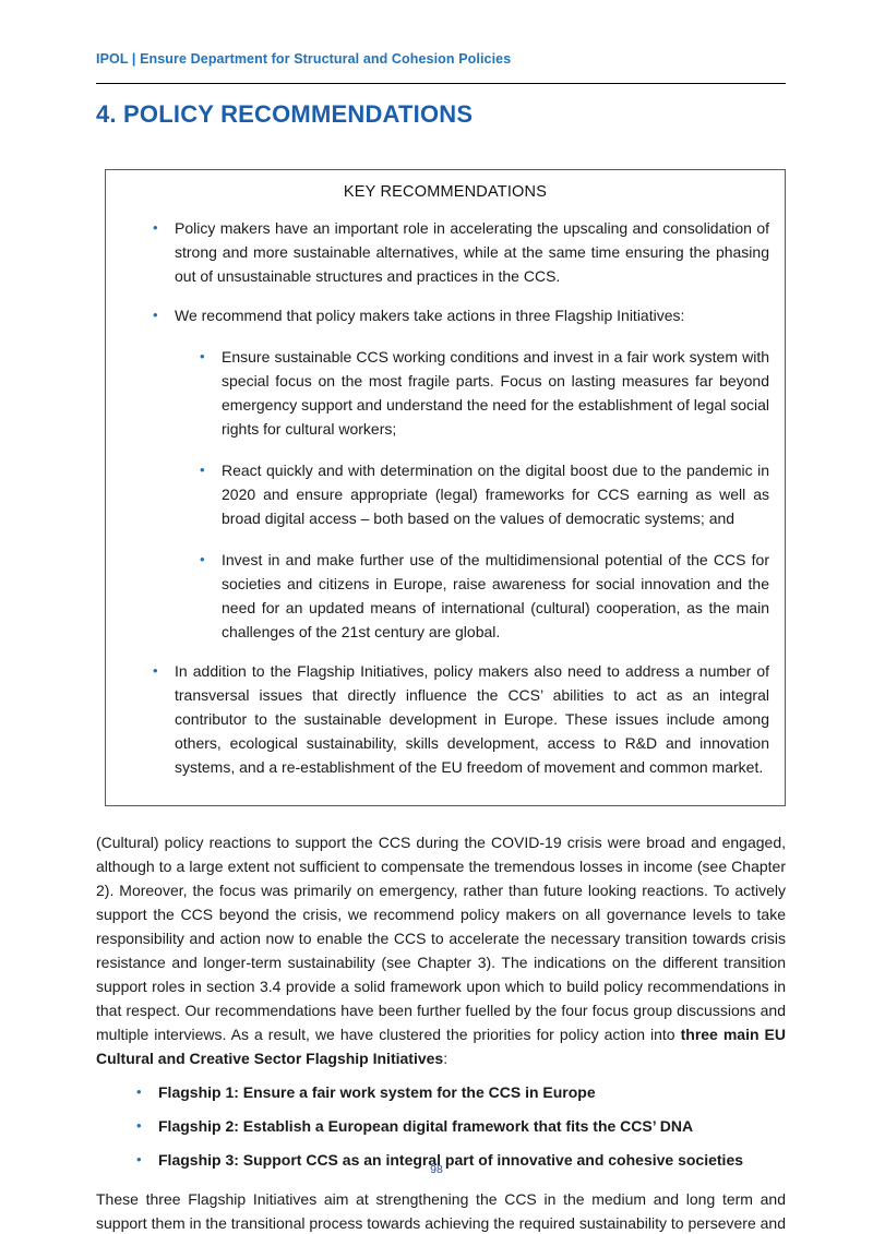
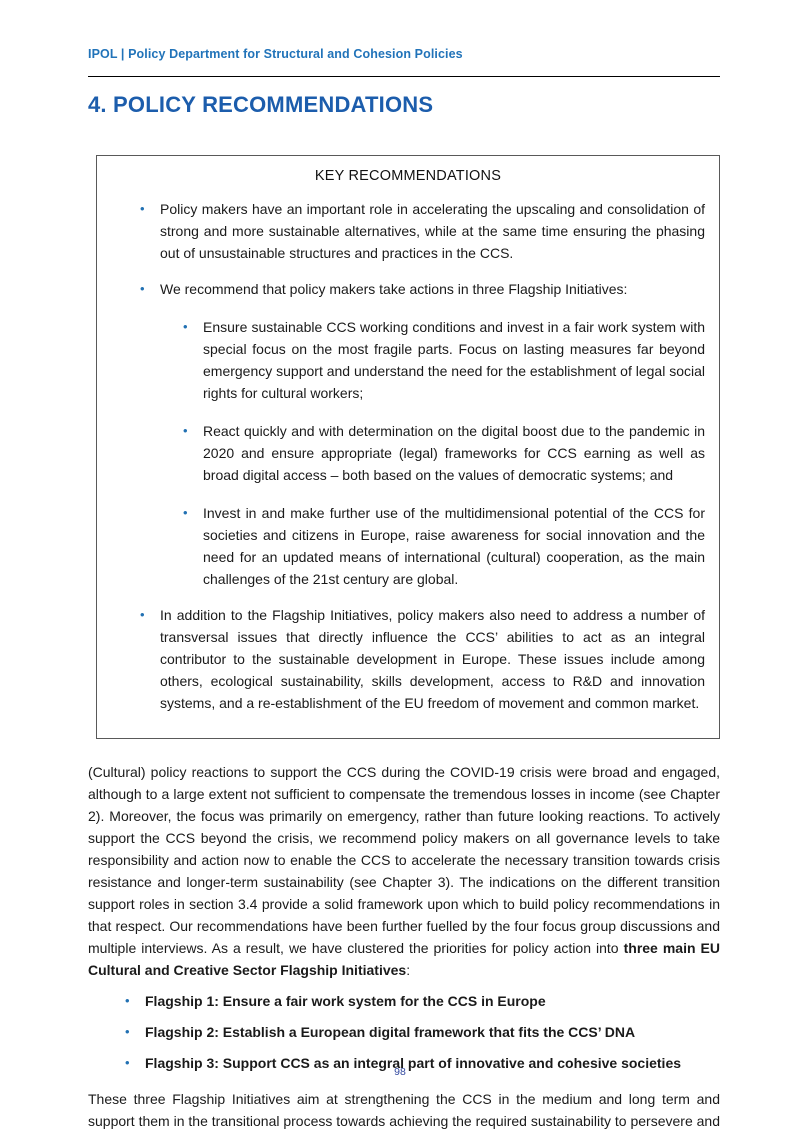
- IPOL | Ensure Department for Structural and Cohesion Policies
+ IPOL | Policy Department for Structural and Cohesion Policies
  4. POLICY RECOMMENDATIONS
  KEY RECOMMENDATIONS
  •
  Policy makers have an important role in accelerating the upscaling and consolidation of strong and more sustainable alternatives, while at the same time ensuring the phasing out of unsustainable structures and practices in the CCS.
  •
  We recommend that policy makers take actions in three Flagship Initiatives:
  •
  Ensure sustainable CCS working conditions and invest in a fair work system with special focus on the most fragile parts. Focus on lasting measures far beyond emergency support and understand the need for the establishment of legal social rights for cultural workers;
  •
  React quickly and with determination on the digital boost due to the pandemic in 2020 and ensure appropriate (legal) frameworks for CCS earning as well as broad digital access – both based on the values of democratic systems; and
  •
  Invest in and make further use of the multidimensional potential of the CCS for societies and citizens in Europe, raise awareness for social innovation and the need for an updated means of international (cultural) cooperation, as the main challenges of the 21st century are global.
  •
  In addition to the Flagship Initiatives, policy makers also need to address a number of transversal issues that directly influence the CCS’ abilities to act as an integral contributor to the sustainable development in Europe. These issues include among others, ecological sustainability, skills development, access to R&D and innovation systems, and a re-establishment of the EU freedom of movement and common market.
  (Cultural) policy reactions to support the CCS during the COVID-19 crisis were broad and engaged, although to a large extent not sufficient to compensate the tremendous losses in income (see Chapter 2). Moreover, the focus was primarily on emergency, rather than future looking reactions. To actively support the CCS beyond the crisis, we recommend policy makers on all governance levels to take responsibility and action now to enable the CCS to accelerate the necessary transition towards crisis resistance and longer-term sustainability (see Chapter 3). The indications on the different transition support roles in section 3.4 provide a solid framework upon which to build policy recommendations in that respect. Our recommendations have been further fuelled by the four focus group discussions and multiple interviews. As a result, we have clustered the priorities for policy action into three main EU Cultural and Creative Sector Flagship Initiatives:
  •
  Flagship 1: Ensure a fair work system for the CCS in Europe
  •
  Flagship 2: Establish a European digital framework that fits the CCS’ DNA
  •
  Flagship 3: Support CCS as an integral part of innovative and cohesive societies
  These three Flagship Initiatives aim at strengthening the CCS in the medium and long term and support them in the transitional process towards achieving the required sustainability to persevere and
  98
